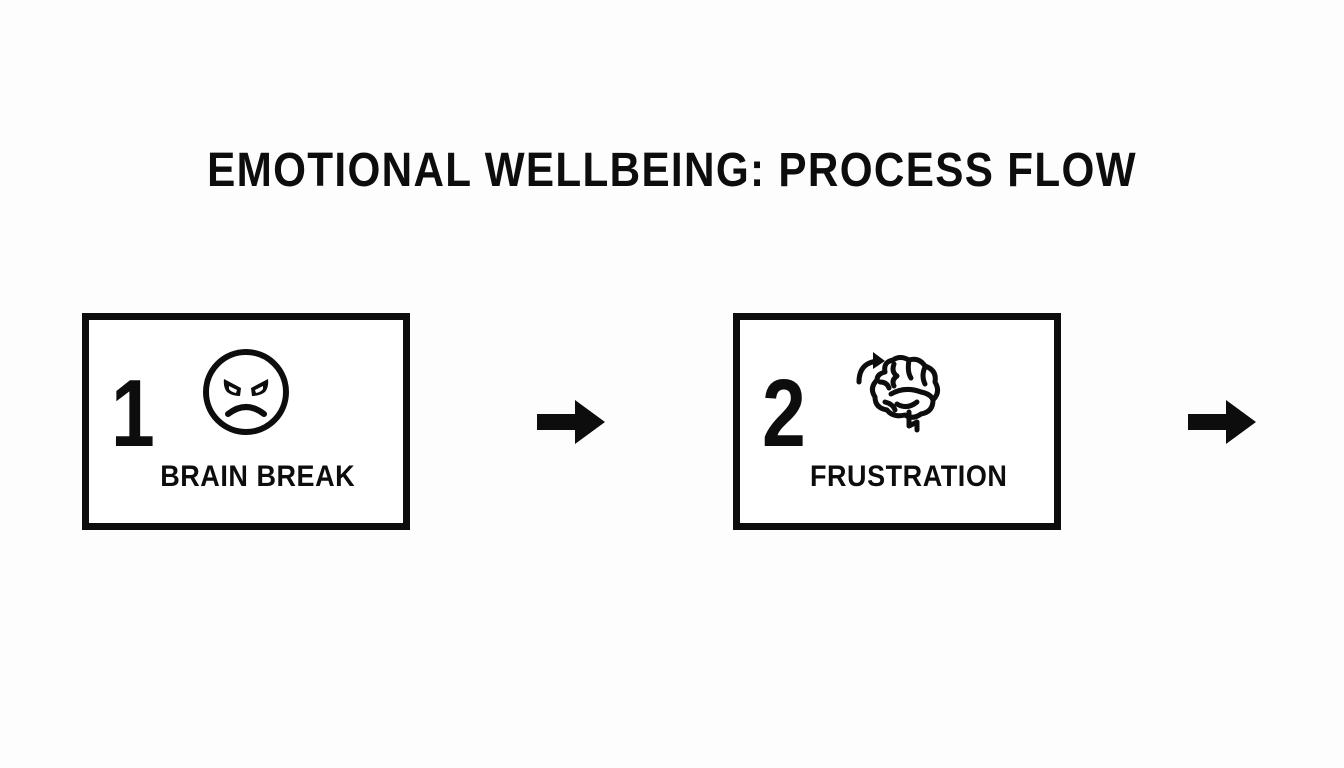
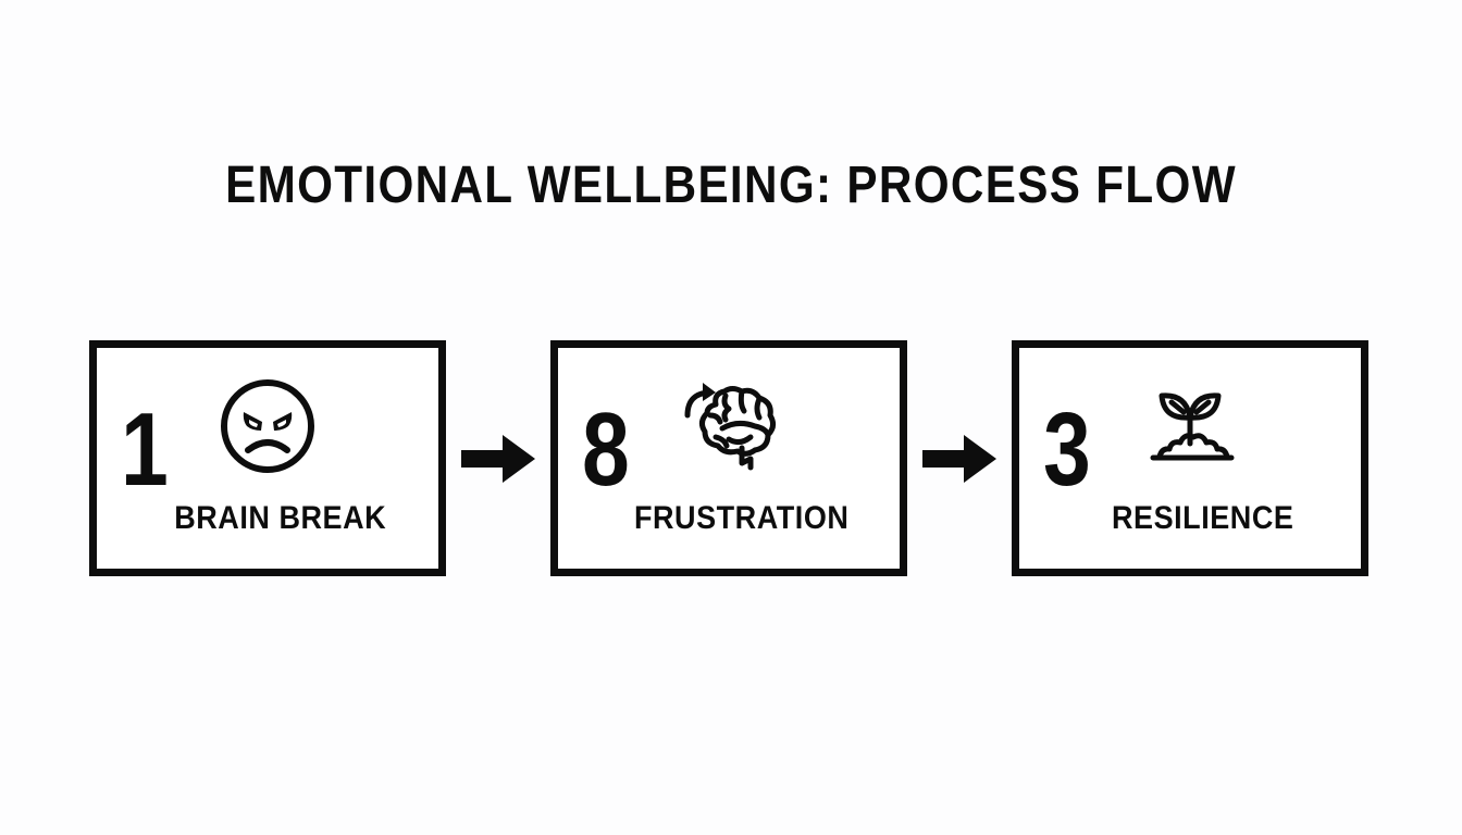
  EMOTIONAL WELLBEING: PROCESS FLOW
  1
  BRAIN BREAK
- 2
+ 8
  FRUSTRATION
+ 3
+ RESILIENCE
